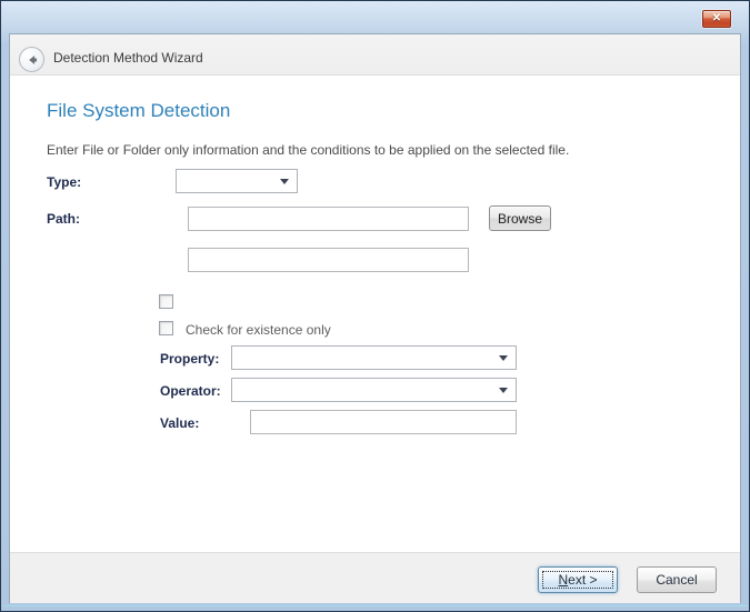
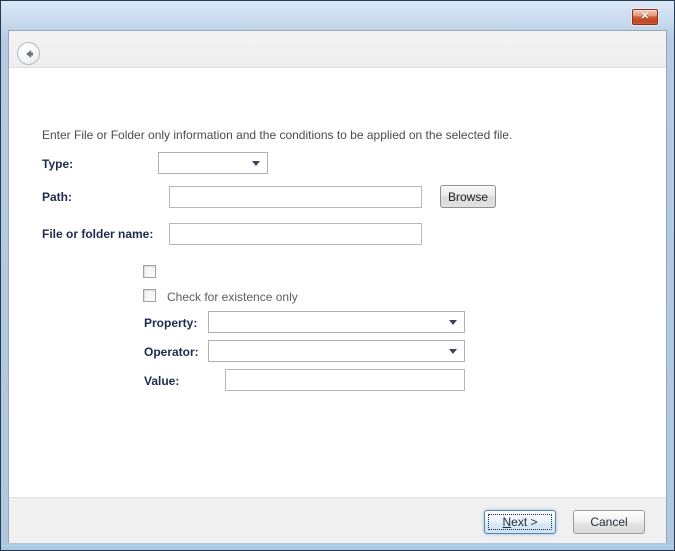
  ✕
- Detection Method Wizard
- File System Detection
  Enter File or Folder only information and the conditions to be applied on the selected file.
  Type:
  Path:
  Browse
+ File or folder name:
  Check for existence only
  Property:
  Operator:
  Value:
  Next >
  Cancel
